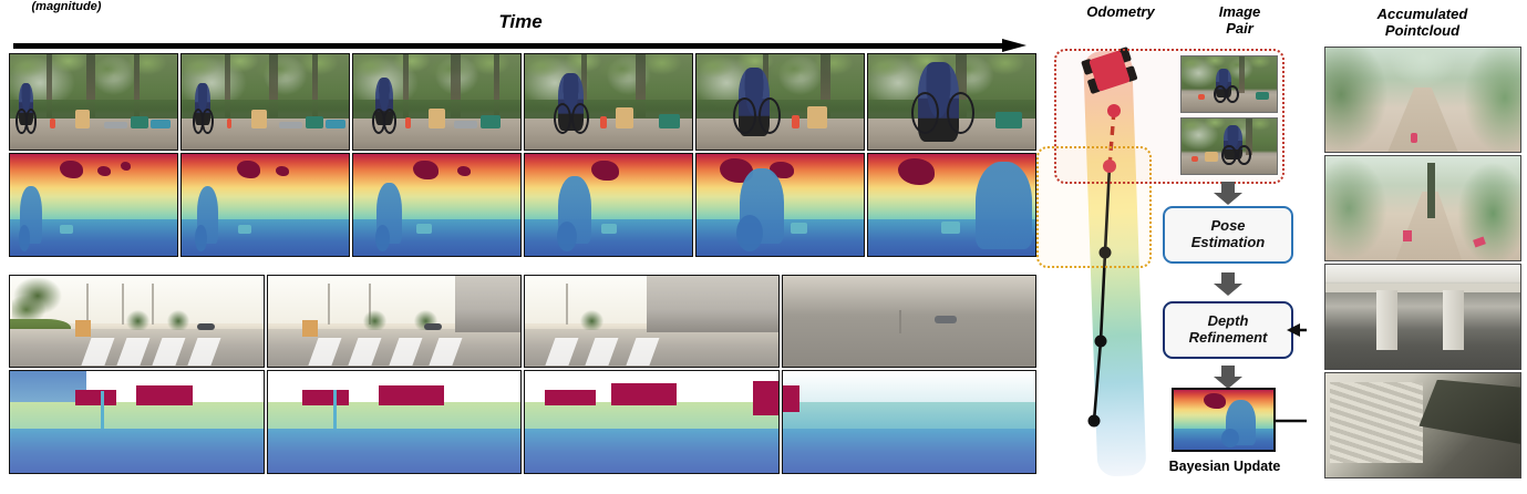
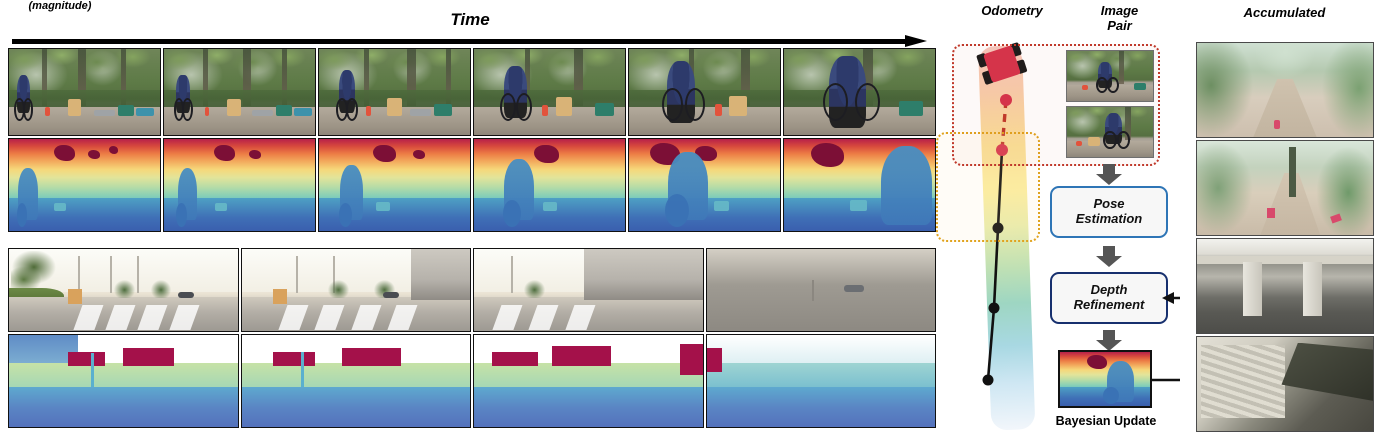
  Time
  Odometry
  (magnitude)
  Image
  Pair
  Accumulated
- Pointcloud
  Pose
  Estimation
  Depth
  Refinement
  Bayesian Update
